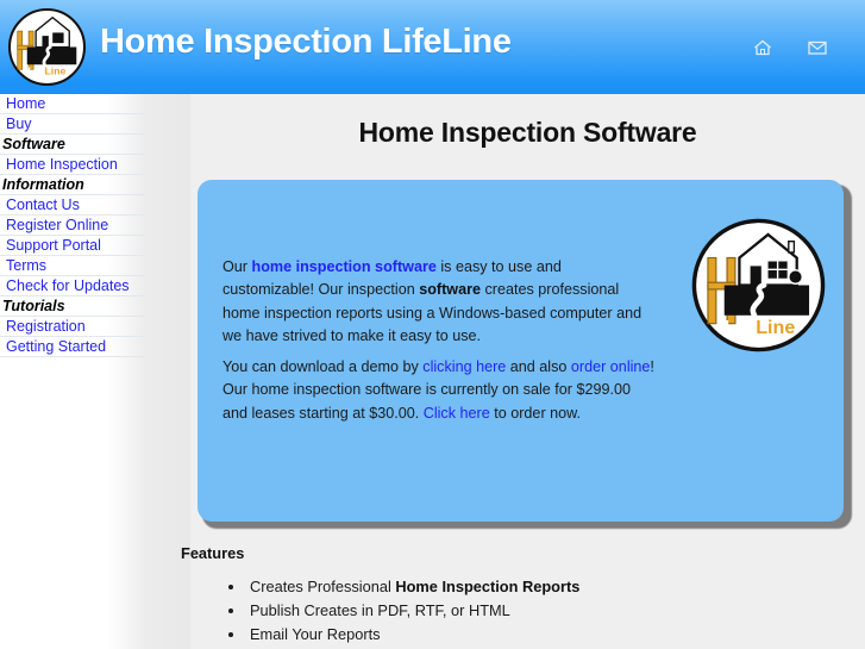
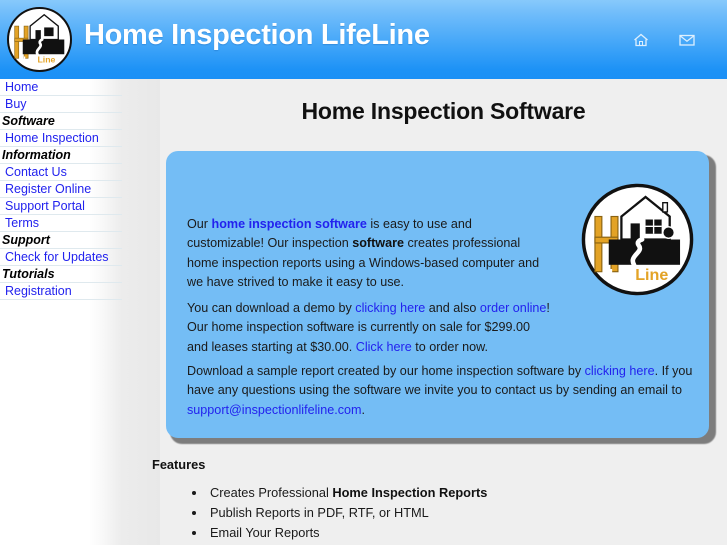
  Life
  Line
  Home Inspection LifeLine
  Home
  Buy
  Software
  Home Inspection
  Information
  Contact Us
  Register Online
  Support Portal
  Terms
+ Support
  Check for Updates
  Tutorials
  Registration
- Getting Started
  Home Inspection Software
  Life
  Line
  Our home inspection software is easy to use and customizable! Our inspection software creates professional home inspection reports using a Windows-based computer and we have strived to make it easy to use.
  You can download a demo by clicking here and also order online! Our home inspection software is currently on sale for $299.00 and leases starting at $30.00. Click here to order now.
+ Download a sample report created by our home inspection software by clicking here. If you have any questions using the software we invite you to contact us by sending an email to support@inspectionlifeline.com.
  Features
  Creates Professional Home Inspection Reports
- Publish Creates in PDF, RTF, or HTML
+ Publish Reports in PDF, RTF, or HTML
  Email Your Reports
